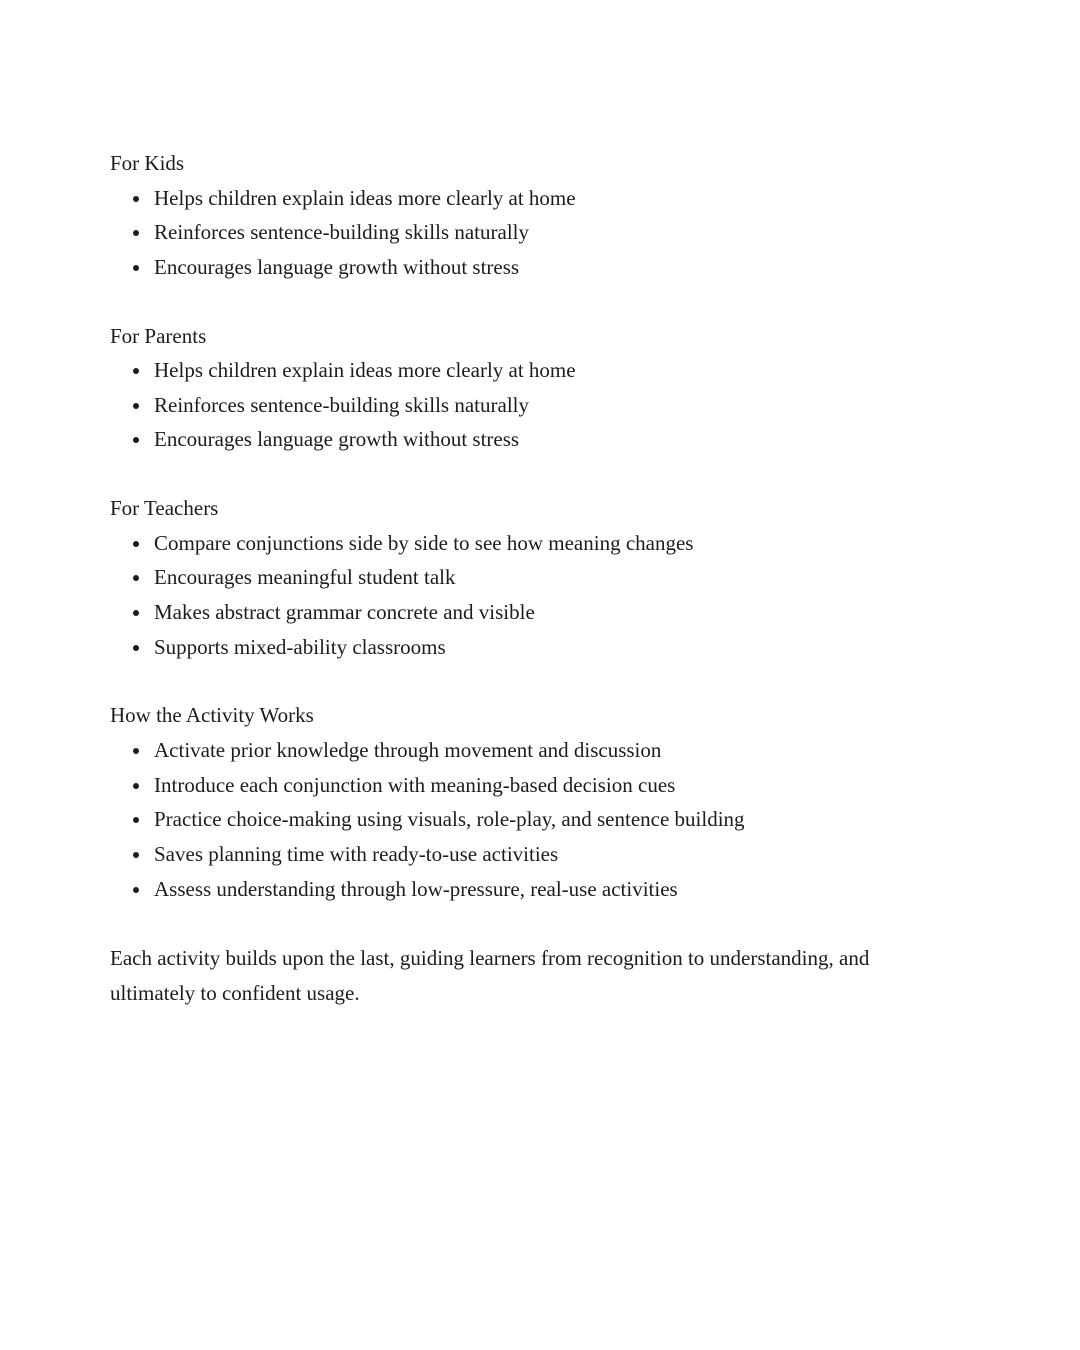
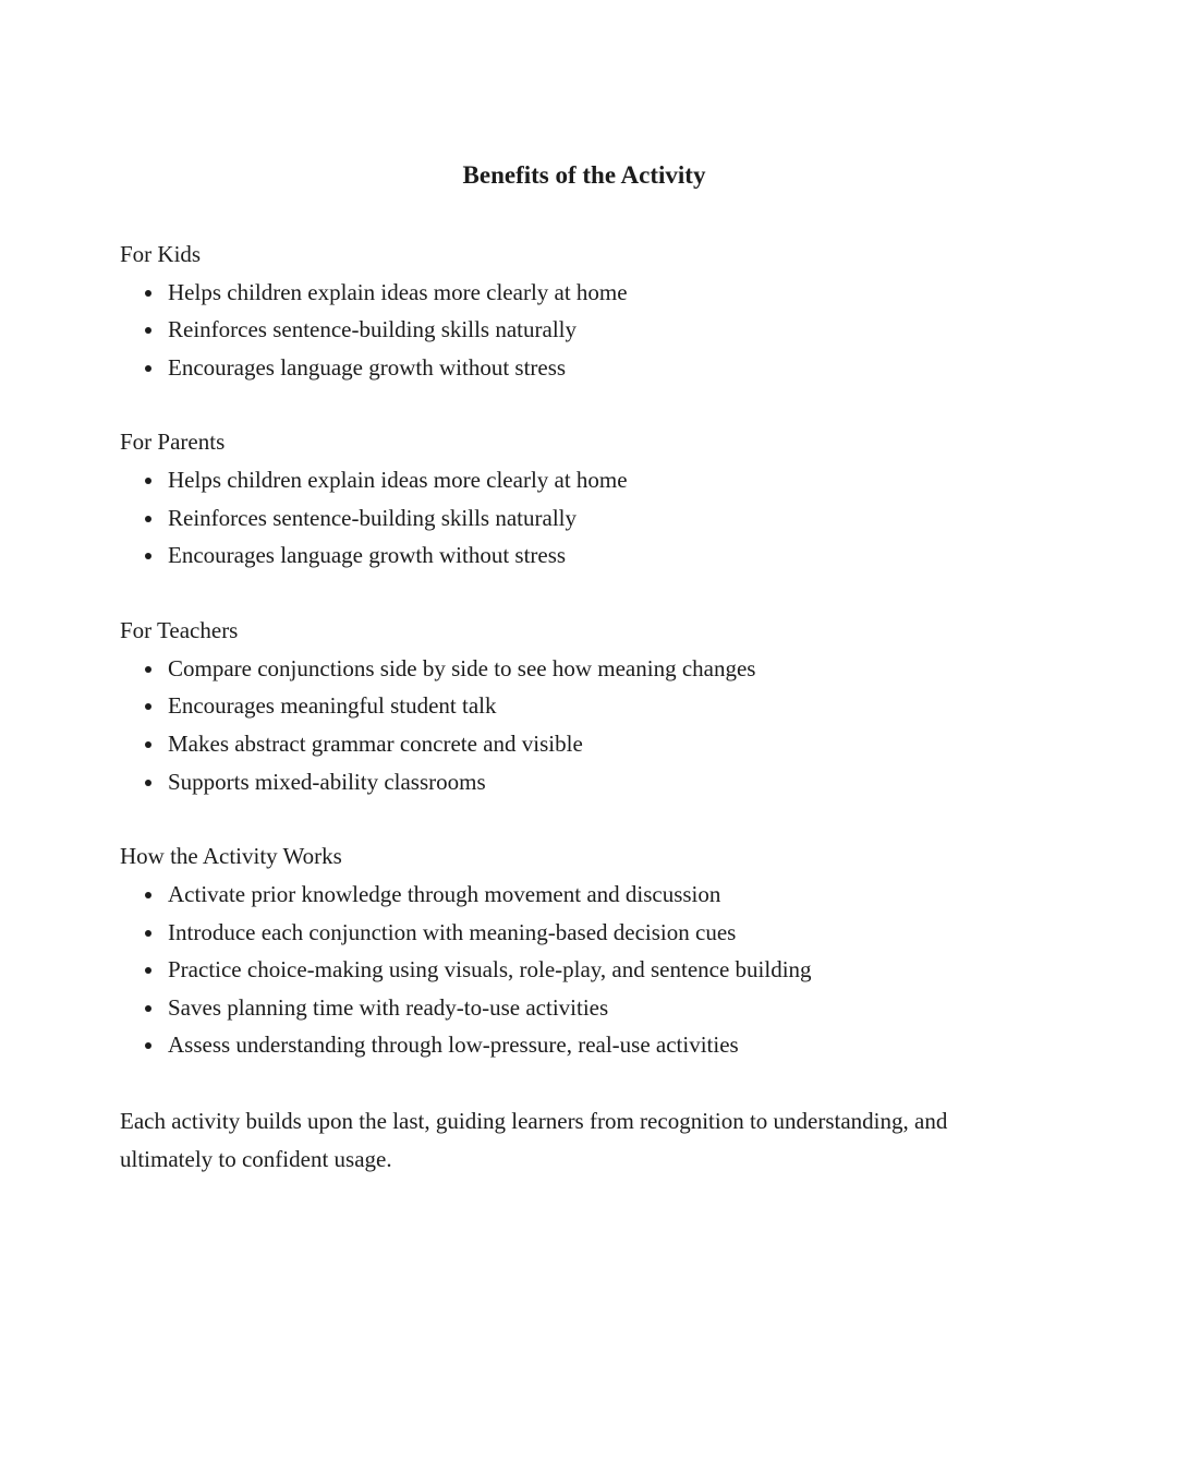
+ Benefits of the Activity
  For Kids
  Helps children explain ideas more clearly at home
  Reinforces sentence-building skills naturally
  Encourages language growth without stress
  For Parents
  Helps children explain ideas more clearly at home
  Reinforces sentence-building skills naturally
  Encourages language growth without stress
  For Teachers
  Compare conjunctions side by side to see how meaning changes
  Encourages meaningful student talk
  Makes abstract grammar concrete and visible
  Supports mixed-ability classrooms
  How the Activity Works
  Activate prior knowledge through movement and discussion
  Introduce each conjunction with meaning-based decision cues
  Practice choice-making using visuals, role-play, and sentence building
  Saves planning time with ready-to-use activities
  Assess understanding through low-pressure, real-use activities
  Each activity builds upon the last, guiding learners from recognition to understanding, and ultimately to confident usage.
